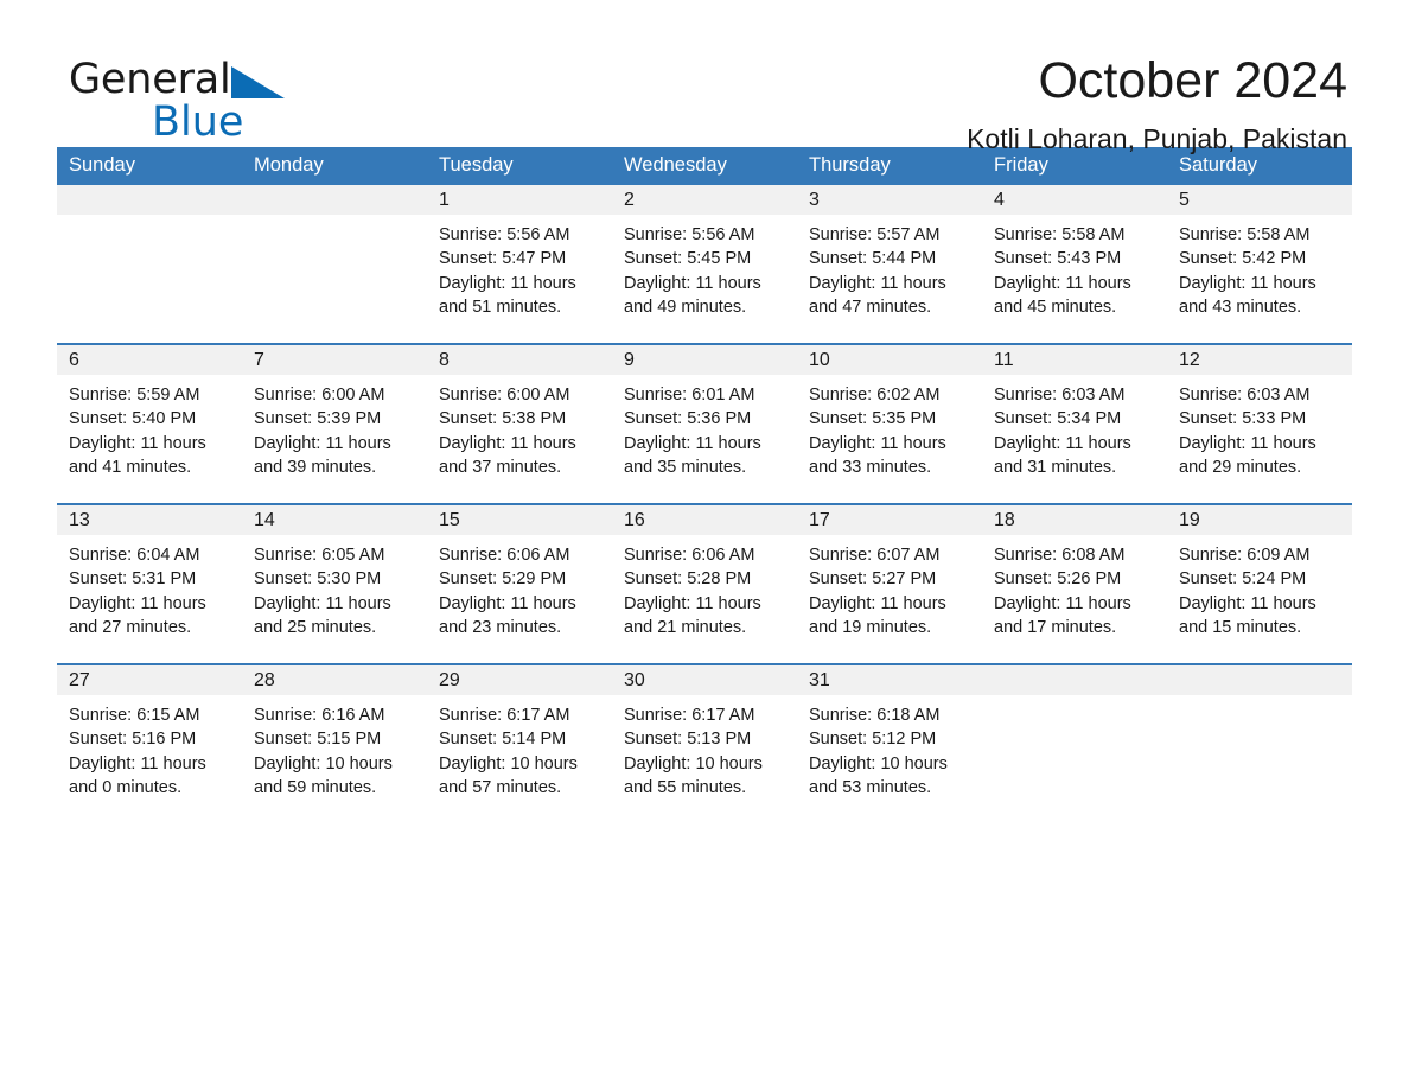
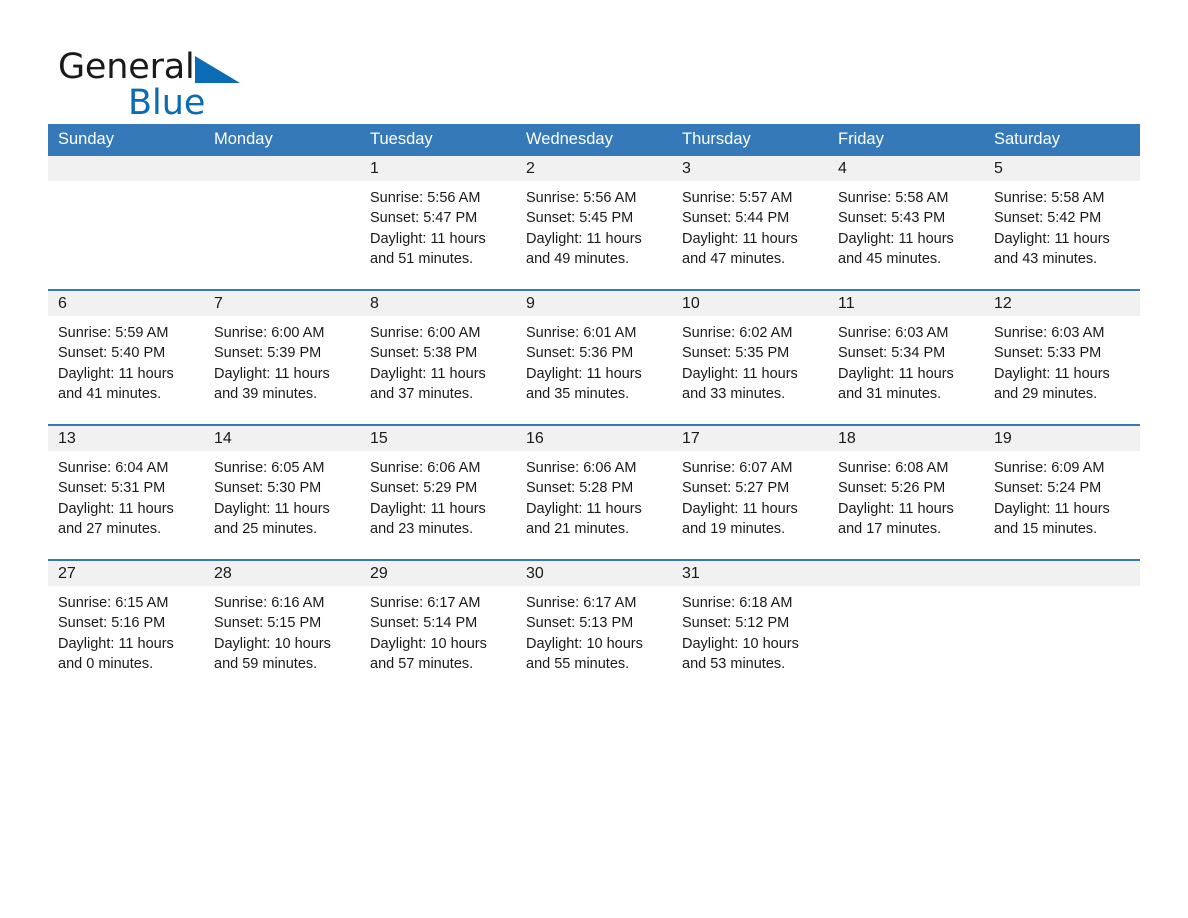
  General
  Blue
- October 2024
- Kotli Loharan, Punjab, Pakistan
  Sunday	Monday	Tuesday	Wednesday	Thursday	Friday	Saturday
  		1Sunrise: 5:56 AMSunset: 5:47 PMDaylight: 11 hours and 51 minutes.	2Sunrise: 5:56 AMSunset: 5:45 PMDaylight: 11 hours and 49 minutes.	3Sunrise: 5:57 AMSunset: 5:44 PMDaylight: 11 hours and 47 minutes.	4Sunrise: 5:58 AMSunset: 5:43 PMDaylight: 11 hours and 45 minutes.	5Sunrise: 5:58 AMSunset: 5:42 PMDaylight: 11 hours and 43 minutes.
  6Sunrise: 5:59 AMSunset: 5:40 PMDaylight: 11 hours and 41 minutes.	7Sunrise: 6:00 AMSunset: 5:39 PMDaylight: 11 hours and 39 minutes.	8Sunrise: 6:00 AMSunset: 5:38 PMDaylight: 11 hours and 37 minutes.	9Sunrise: 6:01 AMSunset: 5:36 PMDaylight: 11 hours and 35 minutes.	10Sunrise: 6:02 AMSunset: 5:35 PMDaylight: 11 hours and 33 minutes.	11Sunrise: 6:03 AMSunset: 5:34 PMDaylight: 11 hours and 31 minutes.	12Sunrise: 6:03 AMSunset: 5:33 PMDaylight: 11 hours and 29 minutes.
  13Sunrise: 6:04 AMSunset: 5:31 PMDaylight: 11 hours and 27 minutes.	14Sunrise: 6:05 AMSunset: 5:30 PMDaylight: 11 hours and 25 minutes.	15Sunrise: 6:06 AMSunset: 5:29 PMDaylight: 11 hours and 23 minutes.	16Sunrise: 6:06 AMSunset: 5:28 PMDaylight: 11 hours and 21 minutes.	17Sunrise: 6:07 AMSunset: 5:27 PMDaylight: 11 hours and 19 minutes.	18Sunrise: 6:08 AMSunset: 5:26 PMDaylight: 11 hours and 17 minutes.	19Sunrise: 6:09 AMSunset: 5:24 PMDaylight: 11 hours and 15 minutes.
  27Sunrise: 6:15 AMSunset: 5:16 PMDaylight: 11 hours and 0 minutes.	28Sunrise: 6:16 AMSunset: 5:15 PMDaylight: 10 hours and 59 minutes.	29Sunrise: 6:17 AMSunset: 5:14 PMDaylight: 10 hours and 57 minutes.	30Sunrise: 6:17 AMSunset: 5:13 PMDaylight: 10 hours and 55 minutes.	31Sunrise: 6:18 AMSunset: 5:12 PMDaylight: 10 hours and 53 minutes.
